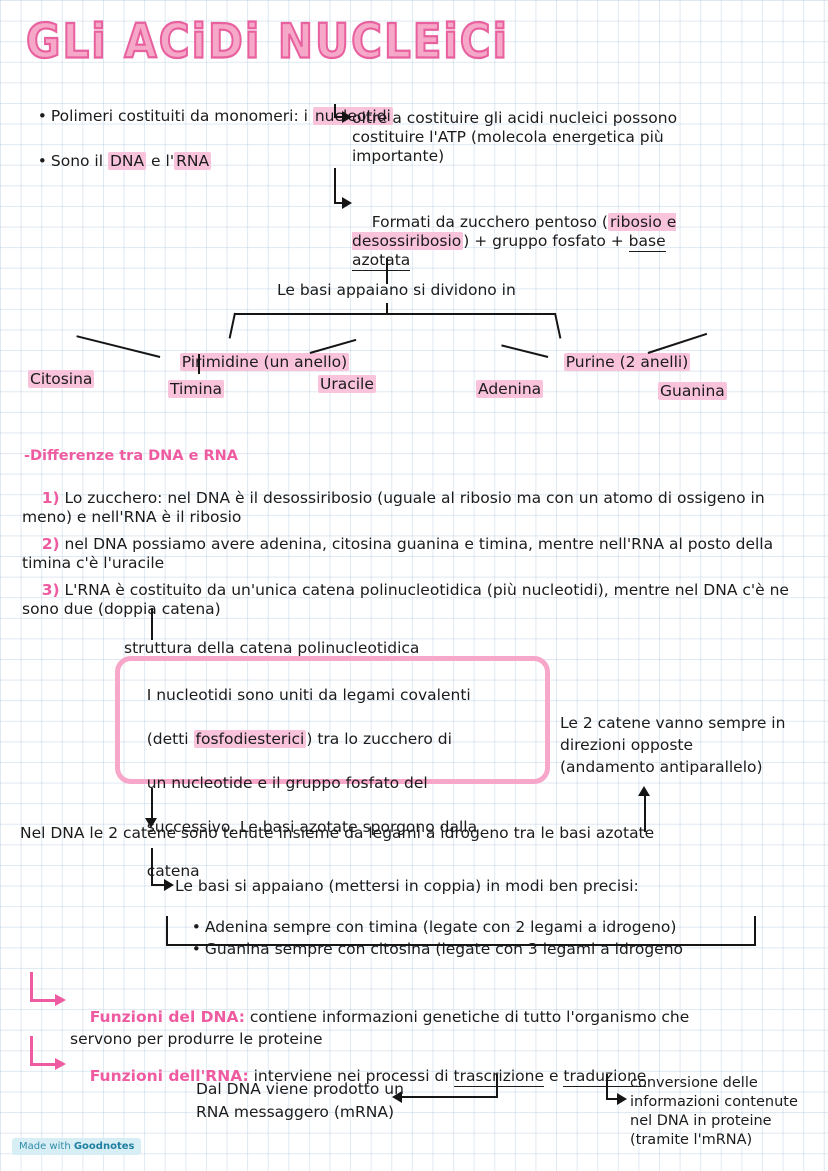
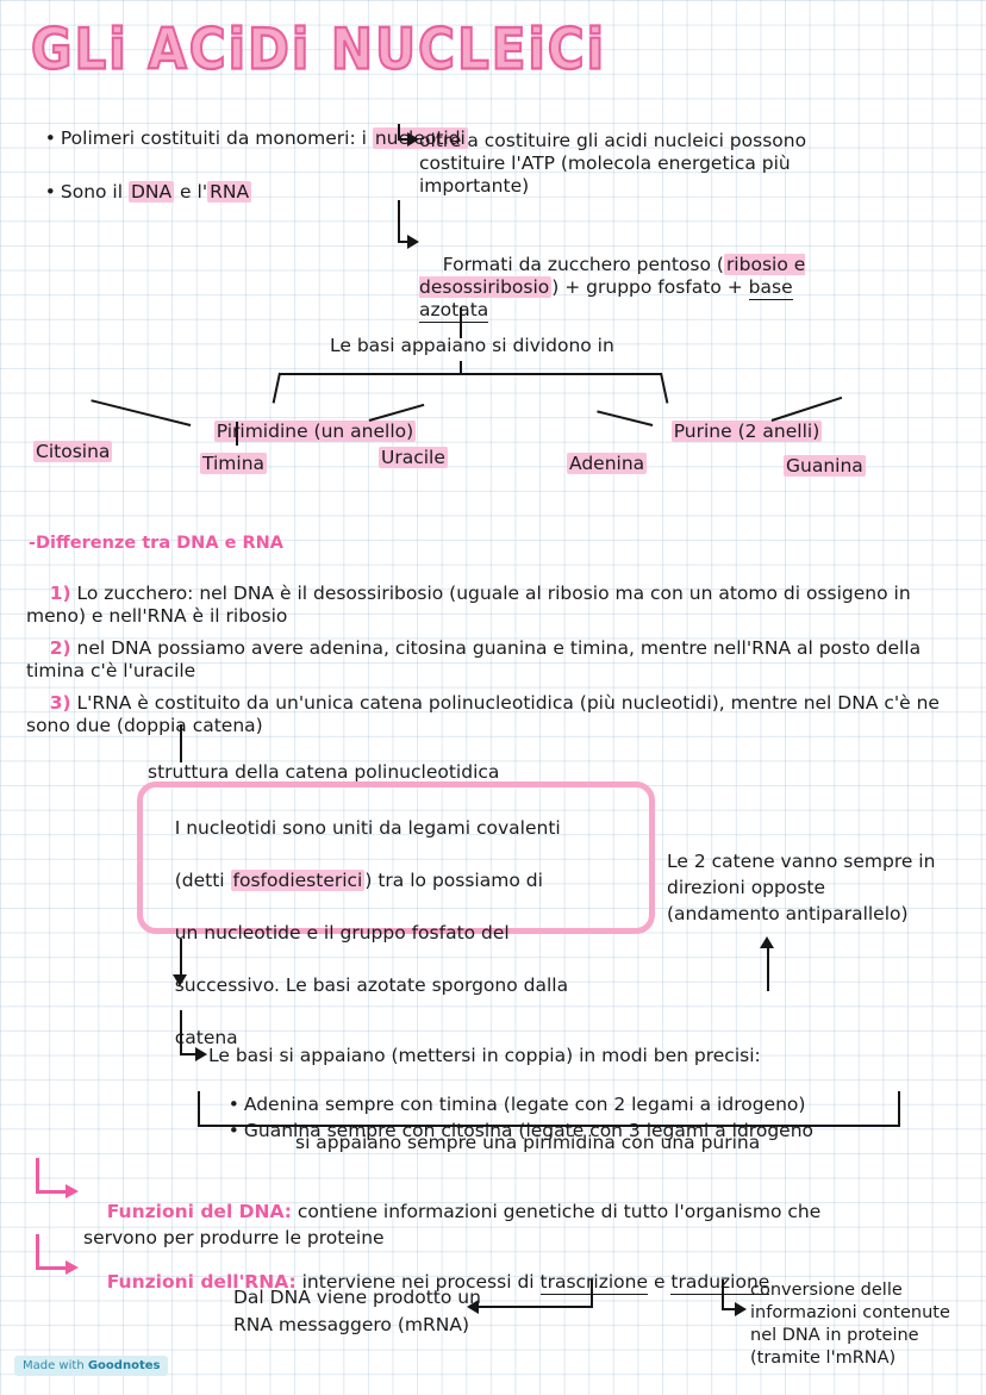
  GLi ACiDi NUCLEiCi
  Polimeri costituiti da monomeri: i nueotidi
  Sono il DNA e l'RNA
  oltre a costituire gli acidi nucleici possono
  costituire l'ATP (molecola energetica più
  importante)
  Formati da zucchero pentoso (ribosio e
  desossiribosio) + gruppo fosfato + base
  azotata
  Le basi appaiano si dividono in
  Piimidine (un anello)
  Purine (2 anelli)
  Citosina
  Timina
  Uracile
  Adenina
  Guanina
  -Differenze tra DNA e RNA
  1) Lo zucchero: nel DNA è il desossiribosio (uguale al ribosio ma con un atomo di ossigeno in meno) e nell'RNA è il ribosio
  2) nel DNA possiamo avere adenina, citosina guanina e timina, mentre nell'RNA al posto della timina c'è l'uracile
  3) L'RNA è costituito da un'unica catena polinucleotidica (più nucleotidi), mentre nel DNA c'è ne sono due (doppi catena)
  struttura della catena polinucleotidica
  I nucleotidi sono uniti da legami covalenti
- (detti fosfodiesterici) tra lo zucchero di
+ (detti fosfodiesterici) tra lo possiamo di
  un nucleotide e il gruppo fosfato del
  successivo. Le basi azotate sporgono dalla
  atena
  Le 2 catene vanno sempre in
  direzioni opposte
  (andamento antiparallelo)
- Nel DNA le 2 catene sono tenute insieme da legami a idrogeno tra le basi azotate
  Le basi si appaiano (mettersi in coppia) in modi ben precisi:
  Adenina sempre con timina (legate con 2 legami a idrogeno)
  Guanina sempre con citosina (legate con 3 legami a idrogeno
+ si appaiano sempre una pirimidina con una purina
  Funzioni del DNA: contiene informazioni genetiche di tutto l'organismo che
  servono per produrre le proteine
  Funzioni dell'RNA: interviene nei processi di trascizione e traduzione
  Dal DNA viene prodotto un
  RNA messaggero (mRNA)
  conversione delle
  informazioni contenute
  nel DNA in proteine
  (tramite l'mRNA)
  Made with Goodnotes
